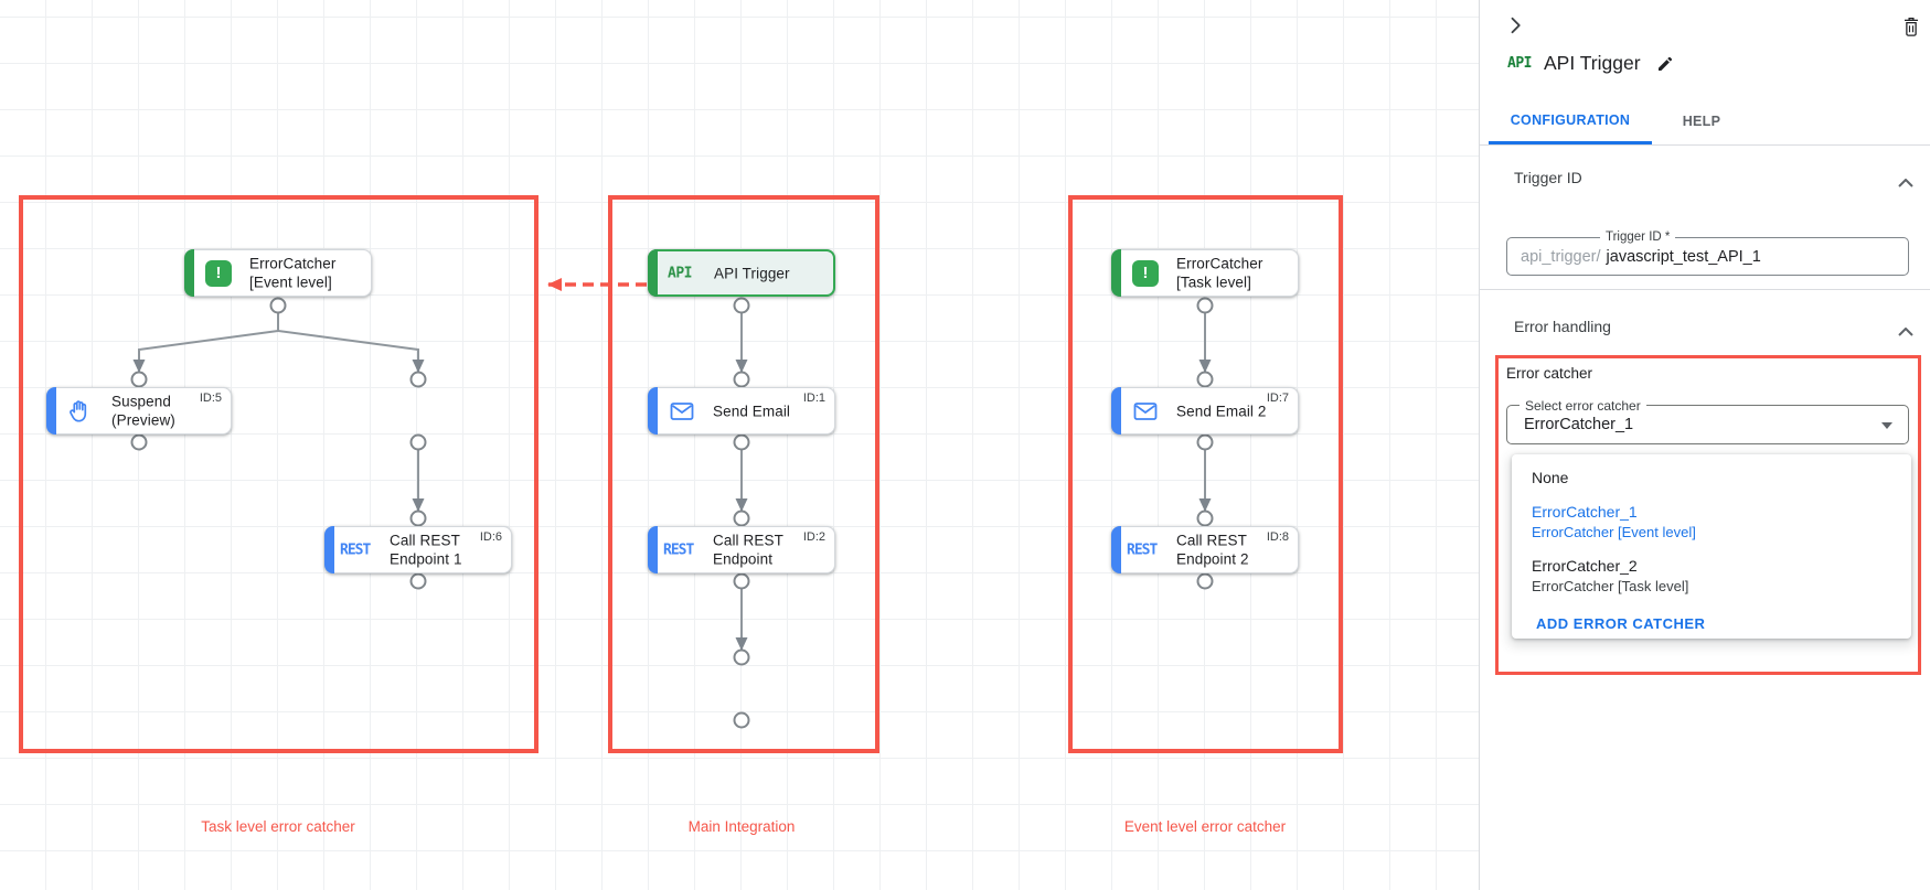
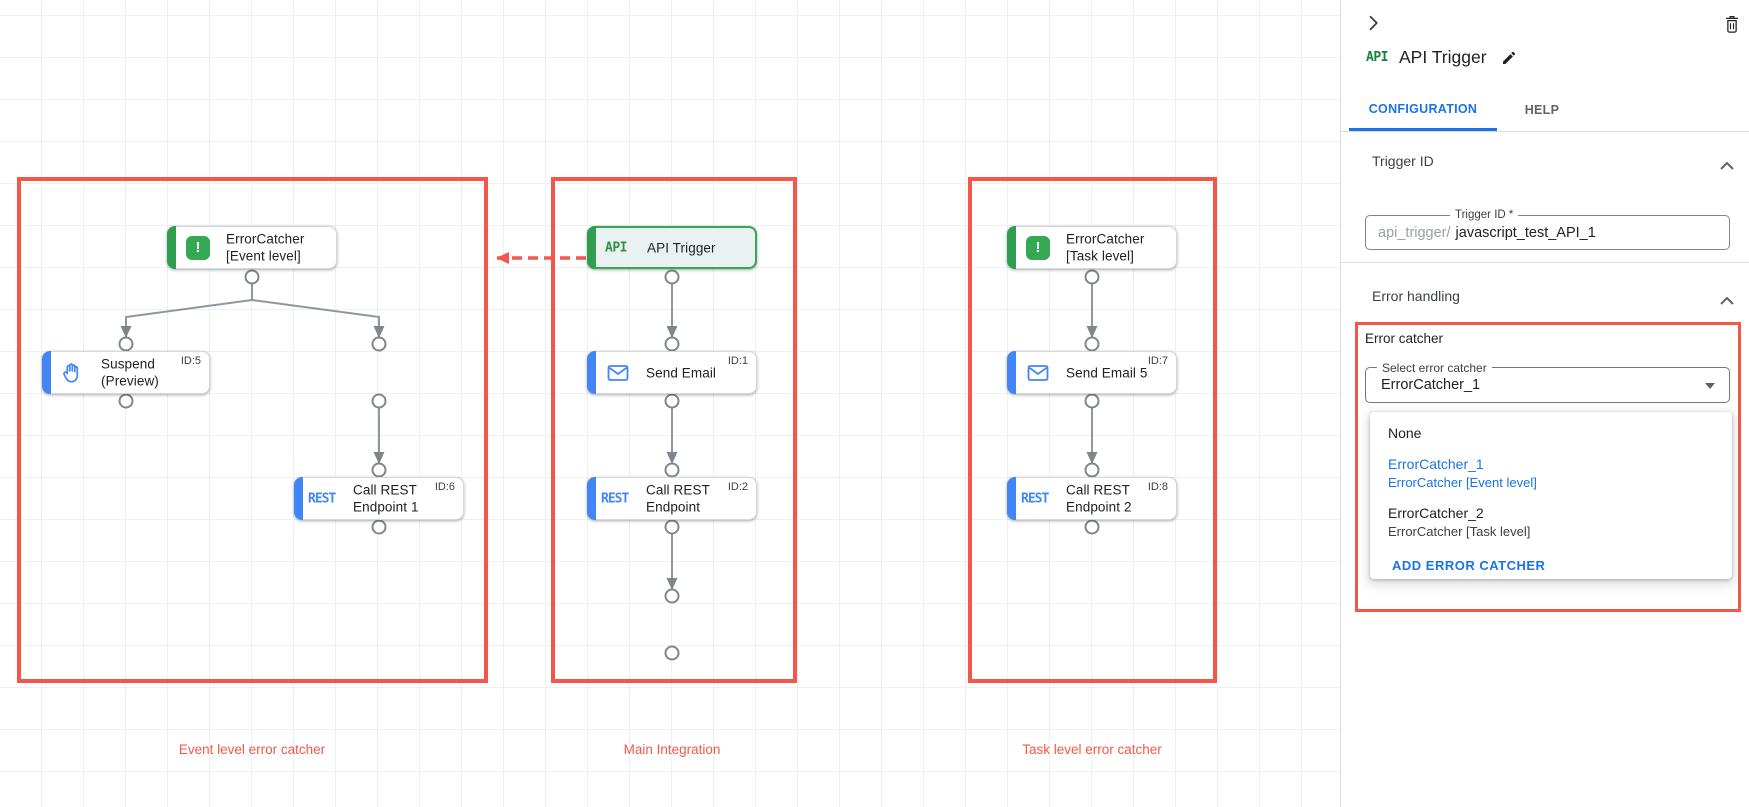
  !
  ErrorCatcher
  [Event level]
  Suspend
  (Preview)
  ID:5
  REST
  Call REST
  Endpoint 1
  ID:6
  API
  API Trigger
  Send Email
  ID:1
  REST
  Call REST
  Endpoint
  ID:2
  !
  ErrorCatcher
  [Task level]
- Send Email 2
+ Send Email 5
  ID:7
  REST
  Call REST
  Endpoint 2
  ID:8
- Task level error catcher
+ Event level error catcher
  Main Integration
- Event level error catcher
+ Task level error catcher
  API
  API Trigger
  CONFIGURATION
  HELP
  Trigger ID
  Trigger ID *
  api_trigger/
  javascript_test_API_1
  Error handling
  Error catcher
  Select error catcher
  ErrorCatcher_1
  None
  ErrorCatcher_1
  ErrorCatcher [Event level]
  ErrorCatcher_2
  ErrorCatcher [Task level]
  ADD ERROR CATCHER
